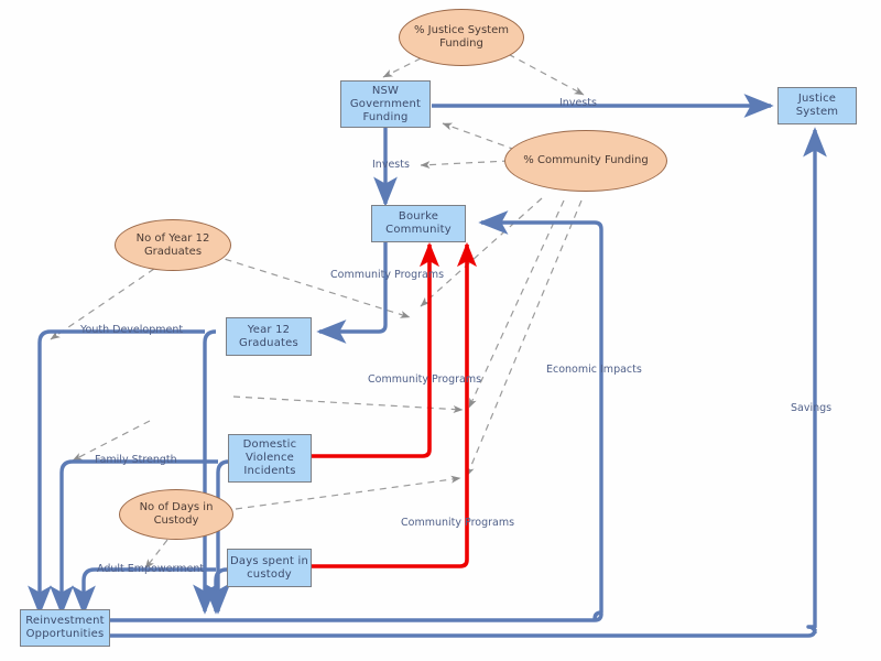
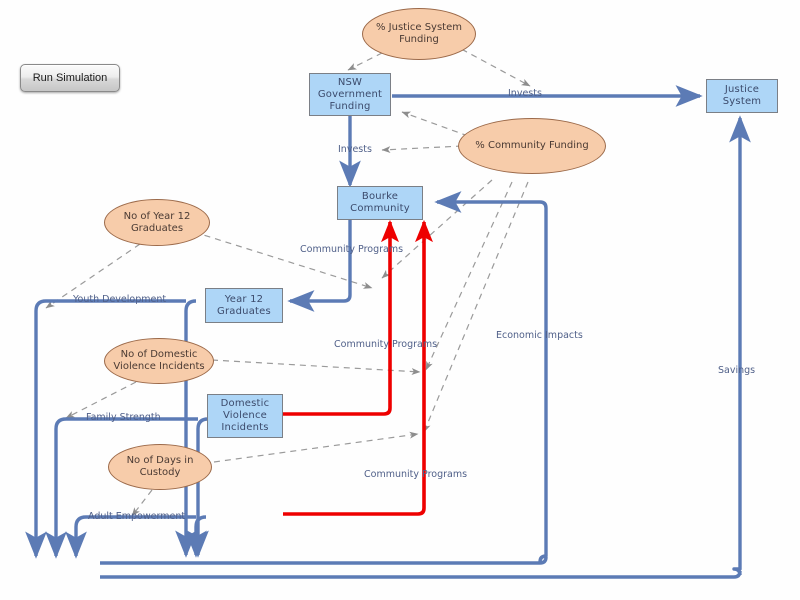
  % Justice System
  Funding
  NSW
  Government
  Funding
  Justice
  System
  % Community Funding
  Bourke
  Community
  No of Year 12
  Graduates
  Year 12
  Graduates
+ No of Domestic
+ Violence Incidents
  Domestic
  Violence
  Incidents
  No of Days in
  Custody
- Days spent in
- custody
- Reinvestment
- Opportunities
  Invests
  Invests
  Community Programs
  Community Programs
  Community Programs
  Youth Development
  Family Strength
  Adult Empowerment
  Economic Impacts
  Savings
+ Run Simulation
